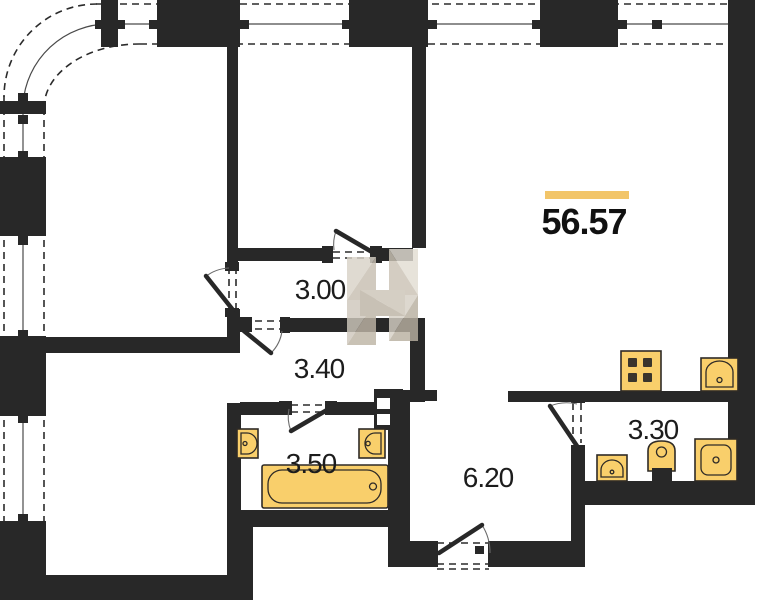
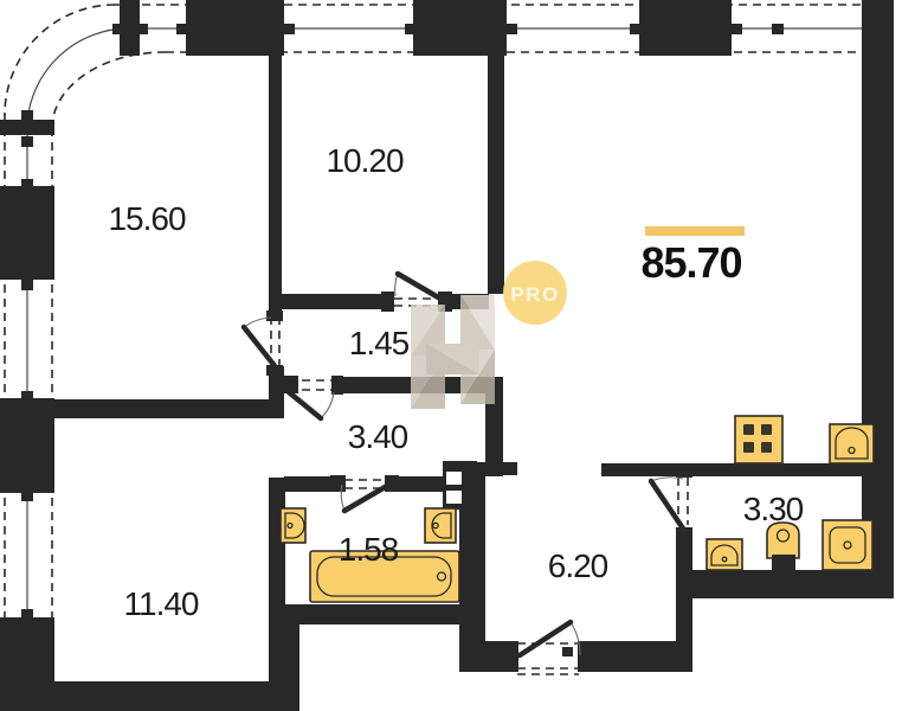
+ PRO
+ 15.60
+ 10.20
- 3.00
+ 1.45
  3.40
- 3.50
+ 1.58
+ 11.40
  6.20
  3.30
- 56.57
+ 85.70
